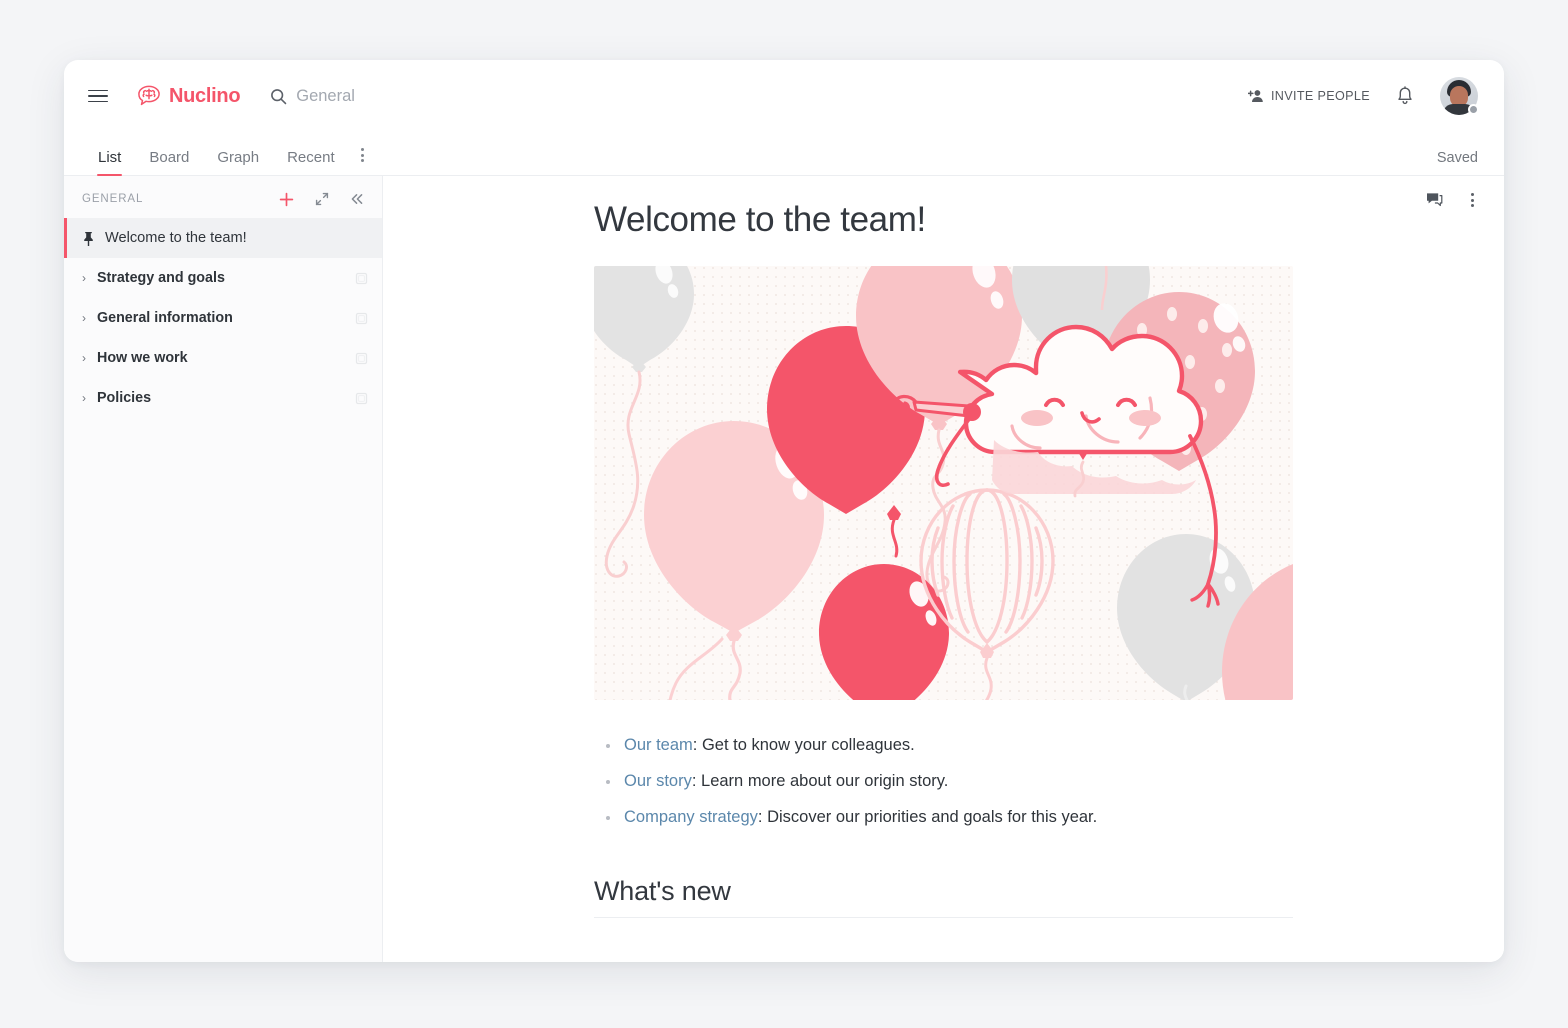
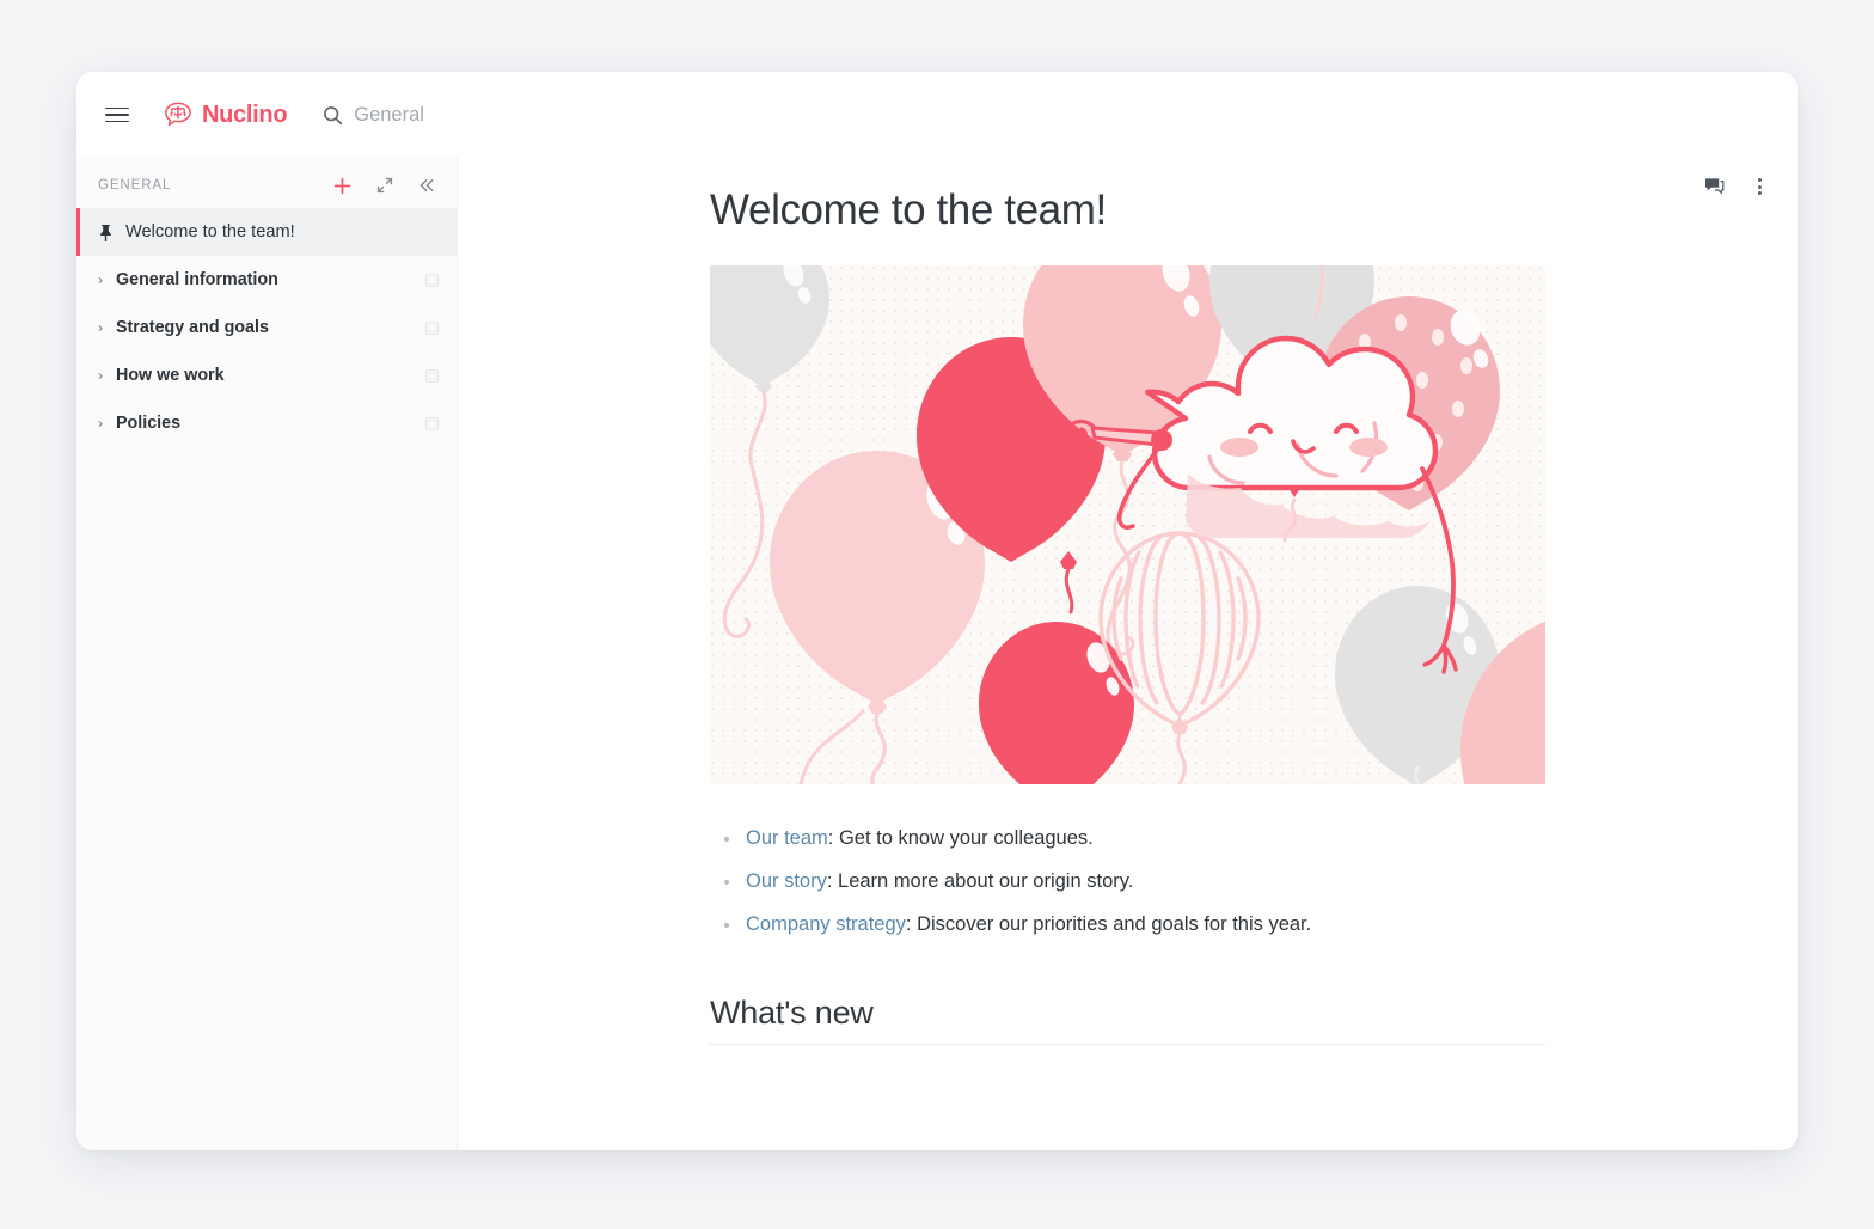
  Nuclino
  General
- INVITE PEOPLE
- List
- Board
- Graph
- Recent
- Saved
  GENERAL
  Welcome to the team!
  ›
- Strategy and goals
+ General information
  ›
- General information
+ Strategy and goals
  ›
  How we work
  ›
  Policies
  Welcome to the team!
  Our team: Get to know your colleagues.
  Our story: Learn more about our origin story.
  Company strategy: Discover our priorities and goals for this year.
  What's new
